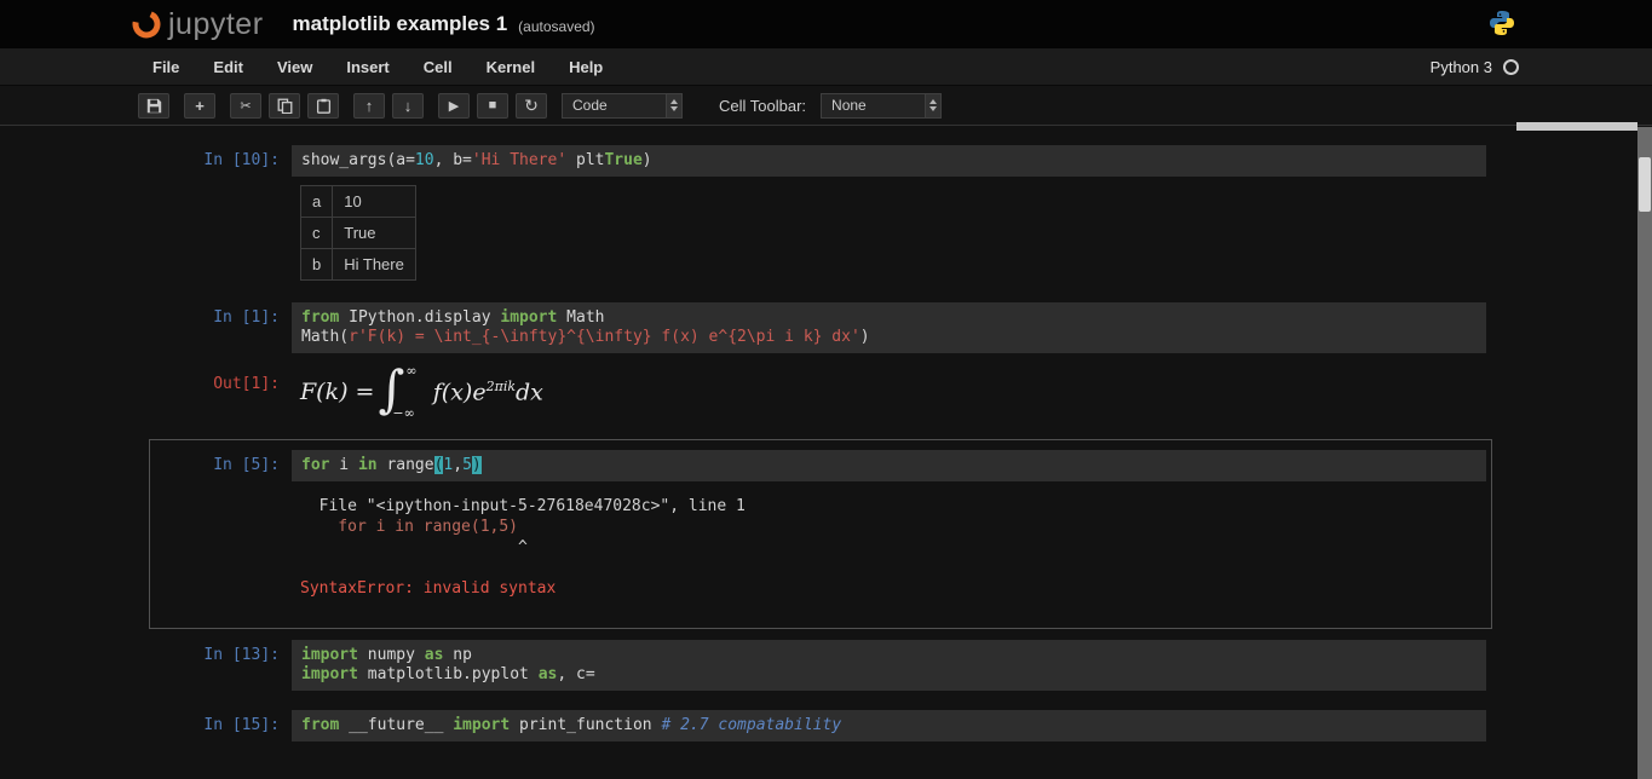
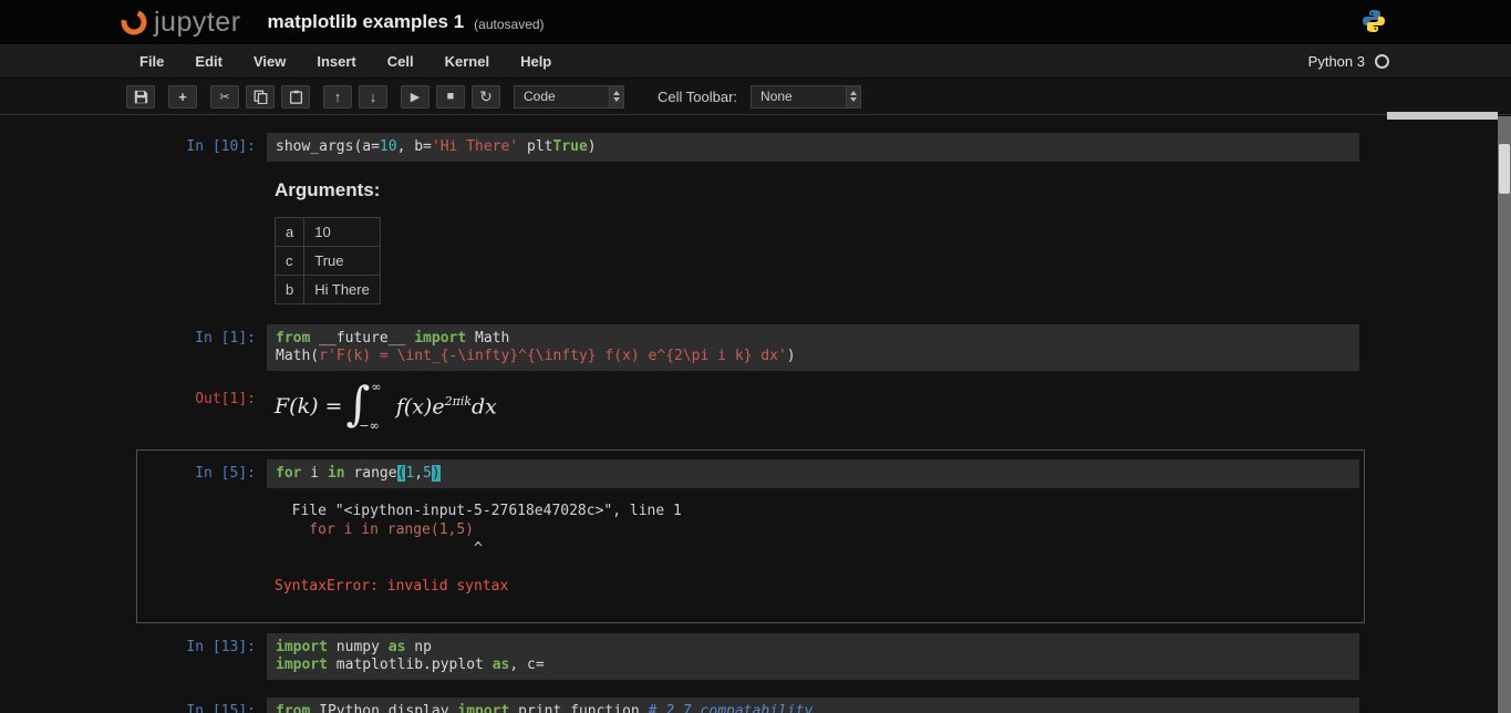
  jupyter
  matplotlib examples 1
  (autosaved)
  File
  Edit
  View
  Insert
  Cell
  Kernel
  Help
  Python 3
  +
  ✂
  ↑
  ↓
  ▶
  ■
  ↻
  Code
  Cell Toolbar:
  None
  In [10]:
  show_args(a=10, b='Hi There' pltTrue)
+ Arguments:
  a	10
  c	True
  b	Hi There
  In [1]:
- from IPython.display import Math
+ from __future__ import Math
  Math(r'F(k) = \int_{-\infty}^{\infty} f(x) e^{2\pi i k} dx')
  Out[1]:
  F(k) =
  ∫
  ∞
  −∞
  f(x)e2πikdx
  In [5]:
  for i in range(1,5)
  File "<ipython-input-5-27618e47028c>", line 1
  for i in range(1,5)
  ^
  SyntaxError: invalid syntax
  In [13]:
  import numpy as np
  import matplotlib.pyplot as, c=
  In [15]:
- from __future__ import print_function # 2.7 compatability
+ from IPython.display import print_function # 2.7 compatability
